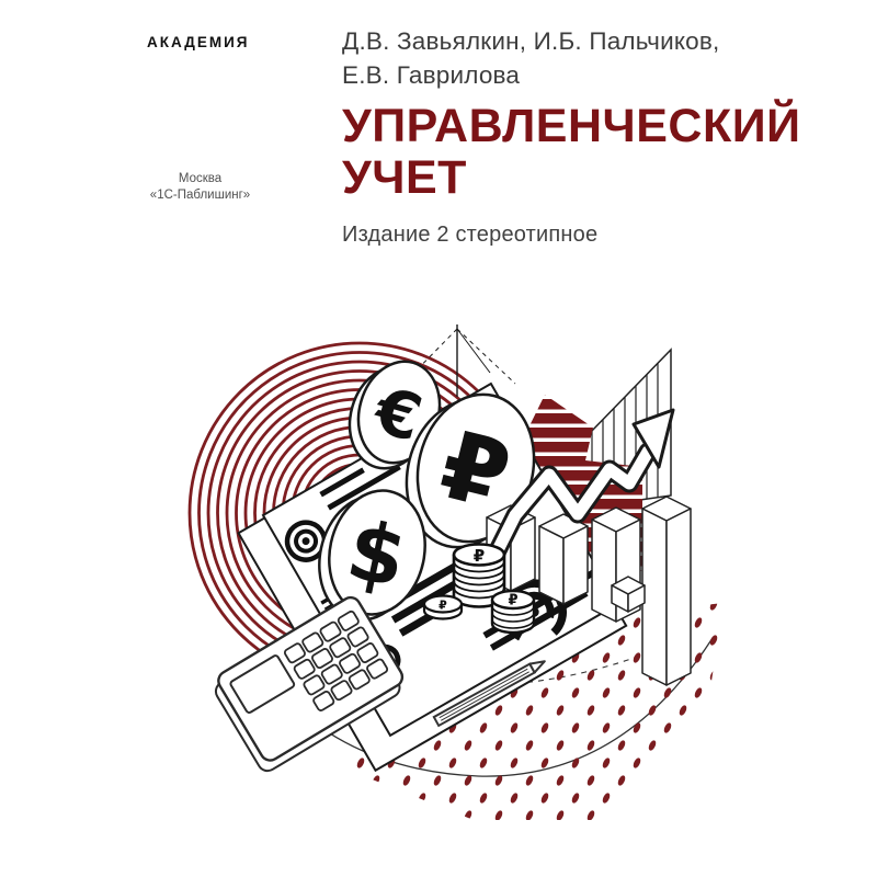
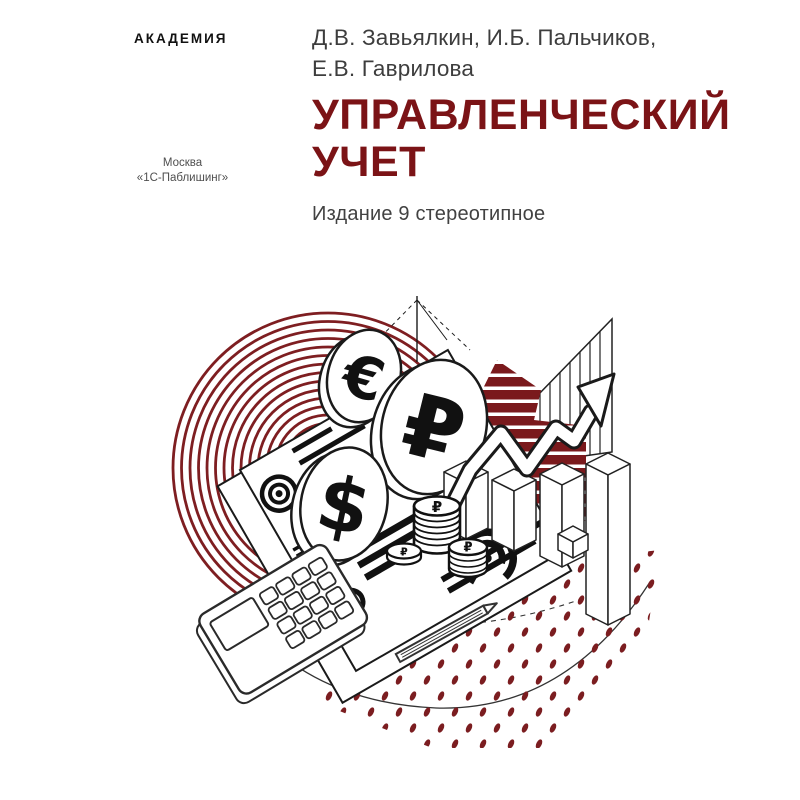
  АКАДЕМИЯ
  Д.В. Завьялкин, И.Б. Пальчиков,
  Е.В. Гаврилова
  УПРАВЛЕНЧЕСКИЙ
  УЧЕТ
- Издание 2 стереотипное
+ Издание 9 стереотипное
  Москва
  «1С-Паблишинг»
  ₽
  ₽
  ₽
